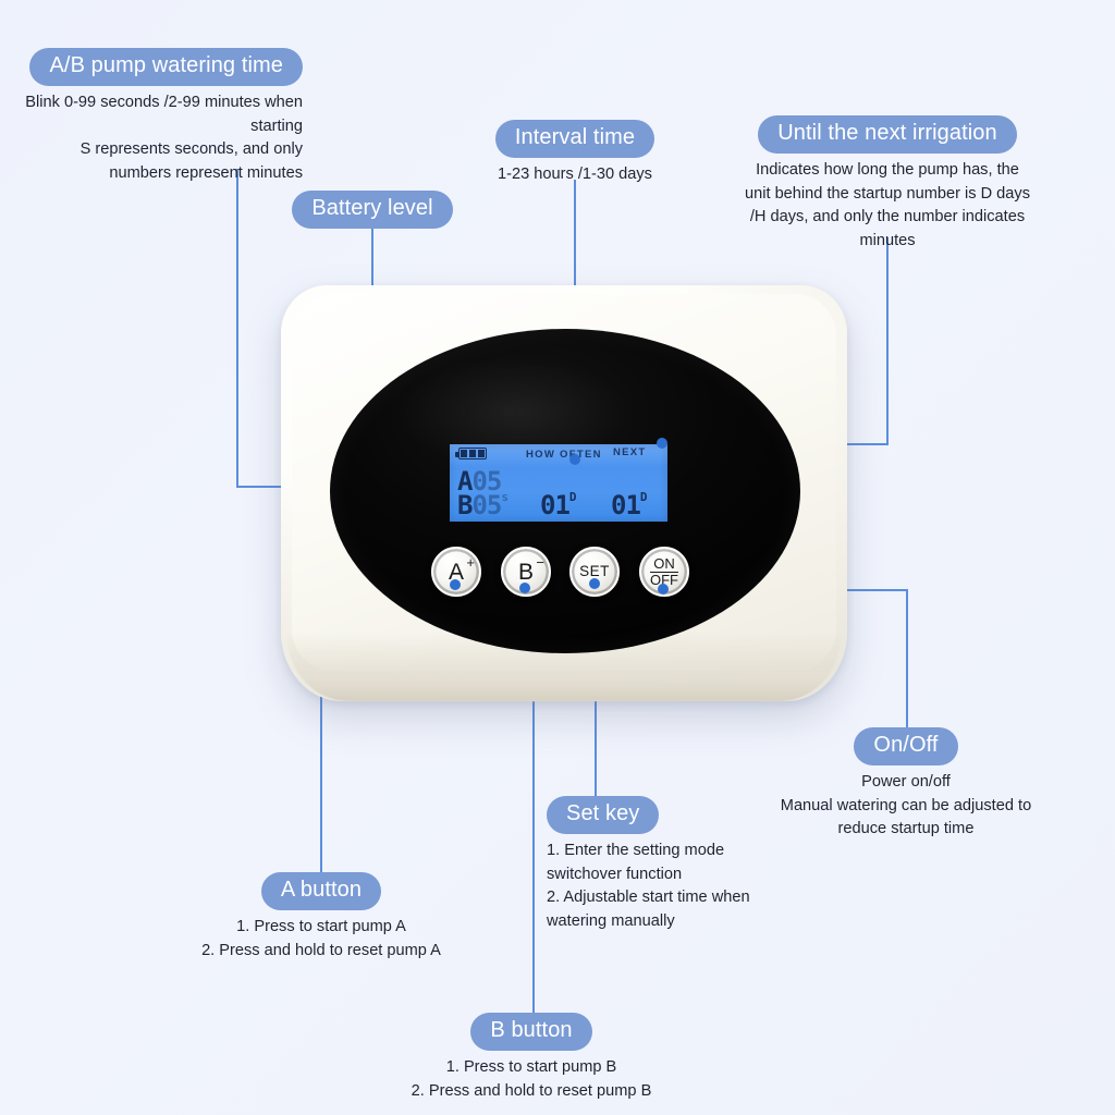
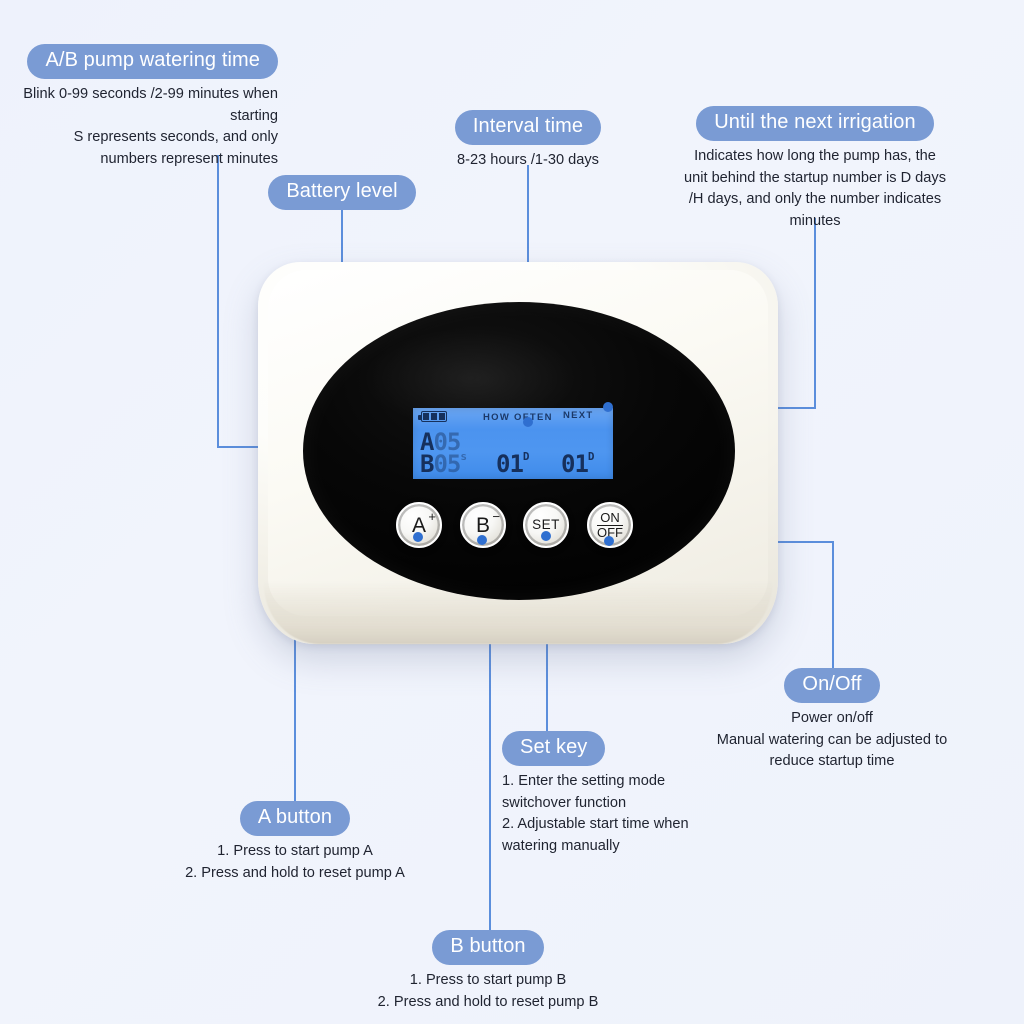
  A/B pump watering time
  Blink 0-99 seconds /2-99 minutes when starting
  S represents seconds, and only numbers represent minutes
  Battery level
  Interval time
- 1-23 hours /1-30 days
+ 8-23 hours /1-30 days
  Until the next irrigation
  Indicates how long the pump has, the unit behind the startup number is D days /H days, and only the number indicates minutes
  On/Off
  Power on/off
  Manual watering can be adjusted to reduce startup time
  Set key
  1. Enter the setting mode switchover function
  2. Adjustable start time when watering manually
  A button
  1. Press to start pump A
  2. Press and hold to reset pump A
  B button
  1. Press to start pump B
  2. Press and hold to reset pump B
  HOW OTEN
  NEXT
  A05
  B05
  s
  01
  D
  01
  D
  A
  +
  B
  −
  SET
  ON
  OFF
